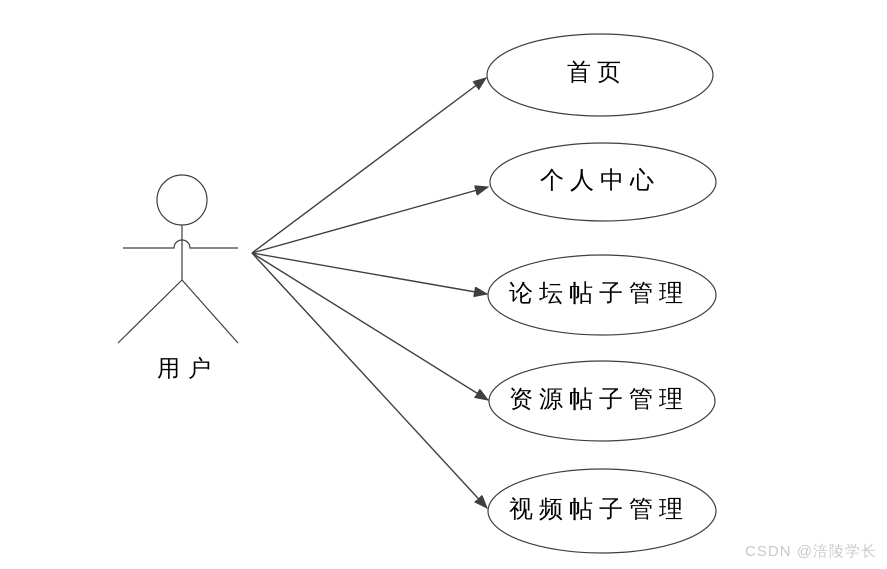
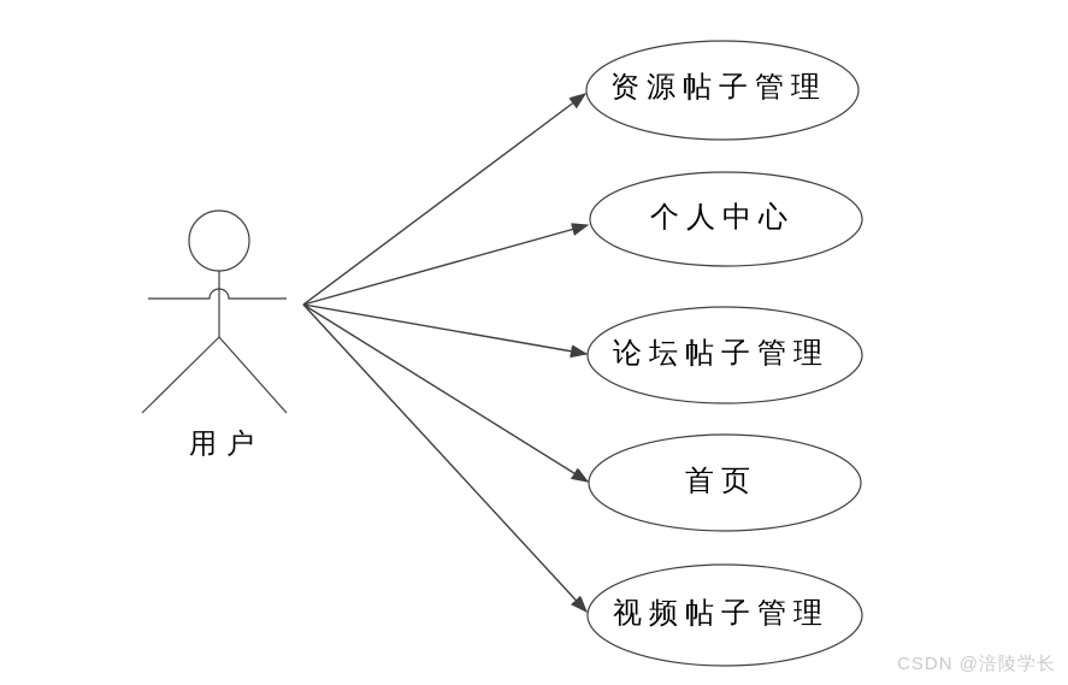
  用户
- 首页
+ 资源帖子管理
  个人中心
  论坛帖子管理
- 资源帖子管理
+ 首页
  视频帖子管理
  CSDN @涪陵学长
